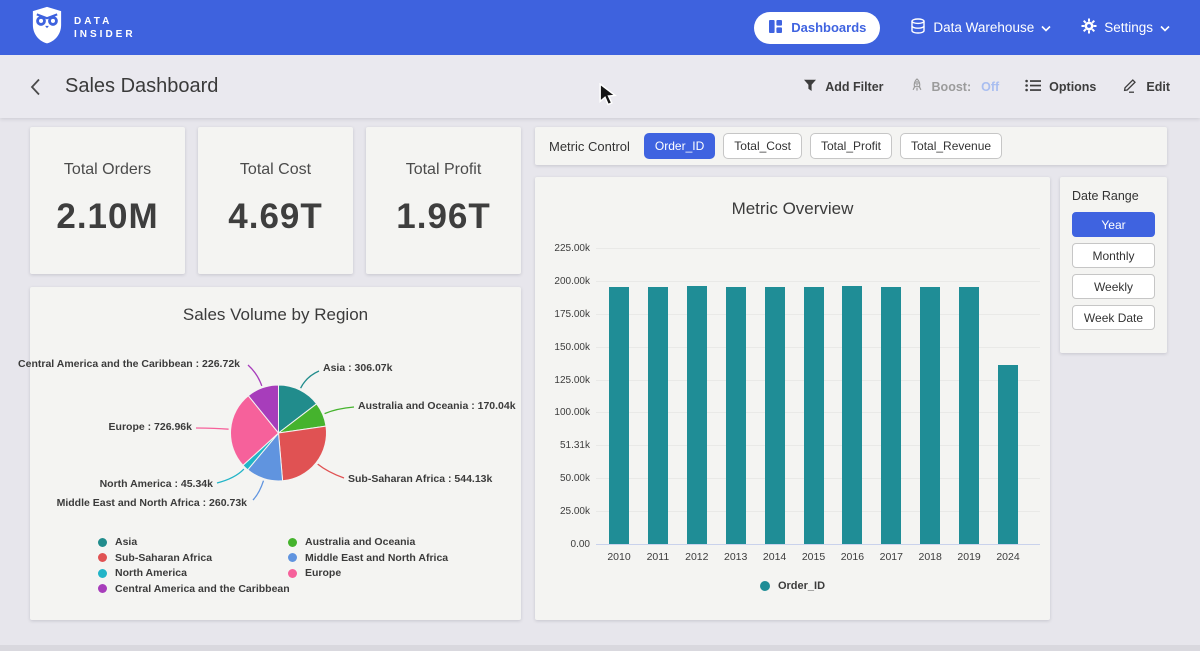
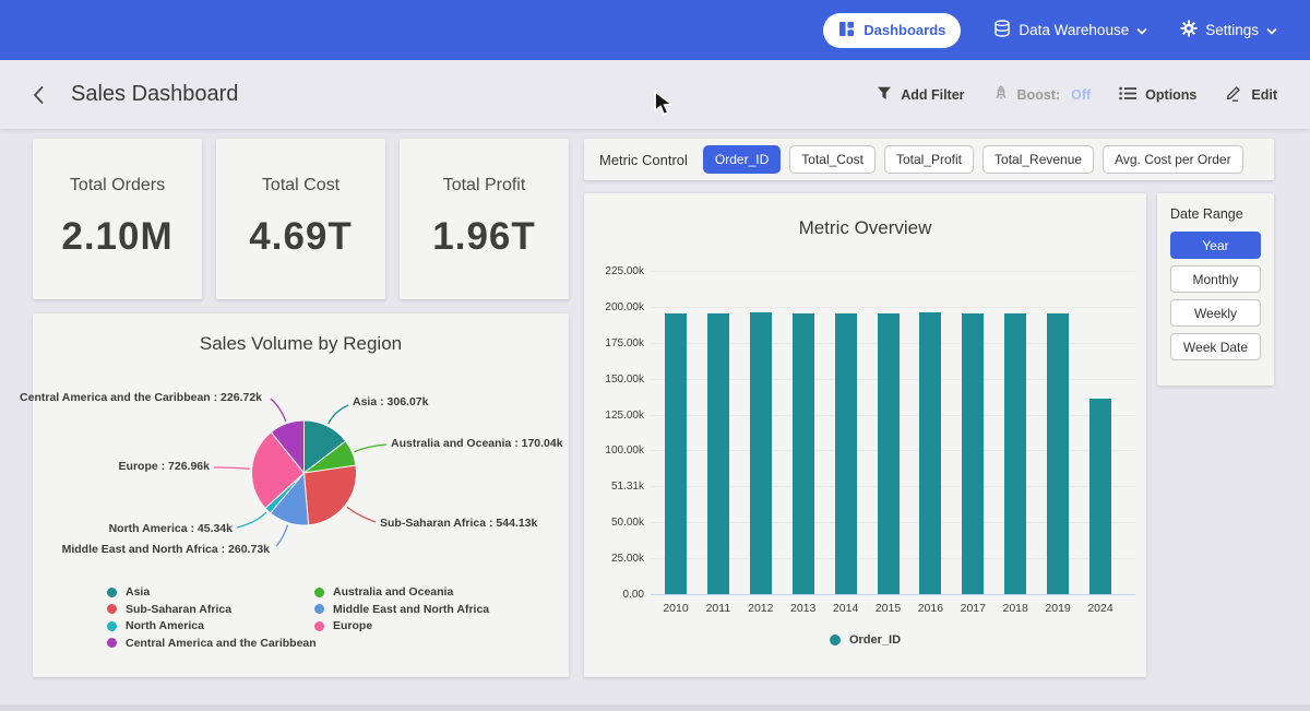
- DATA
- INSIDER
  Dashboards
  Data Warehouse
  Settings
  Sales Dashboard
  Add Filter
  Boost:
  Off
  Options
  Edit
  Total Orders
  2.10M
  Total Cost
  4.69T
  Total Profit
  1.96T
  Metric Control
  Order_ID
  Total_Cost
  Total_Profit
  Total_Revenue
+ Avg. Cost per Order
  Metric Overview
  0.00
  25.00k
  50.00k
  51.31k
  100.00k
  125.00k
  150.00k
  175.00k
  200.00k
  225.00k
  2010
  2011
  2012
  2013
  2014
  2015
  2016
  2017
  2018
  2019
  2024
  Order_ID
  Date Range
  Year
  Monthly
  Weekly
  Week Date
  Sales Volume by Region
  Asia : 306.07k
  Australia and Oceania : 170.04k
  Sub-Saharan Africa : 544.13k
  Middle East and North Africa : 260.73k
  North America : 45.34k
  Europe : 726.96k
  Central America and the Caribbean : 226.72k
  Asia
  Sub-Saharan Africa
  North America
  Central America and the Caribbean
  Australia and Oceania
  Middle East and North Africa
  Europe
